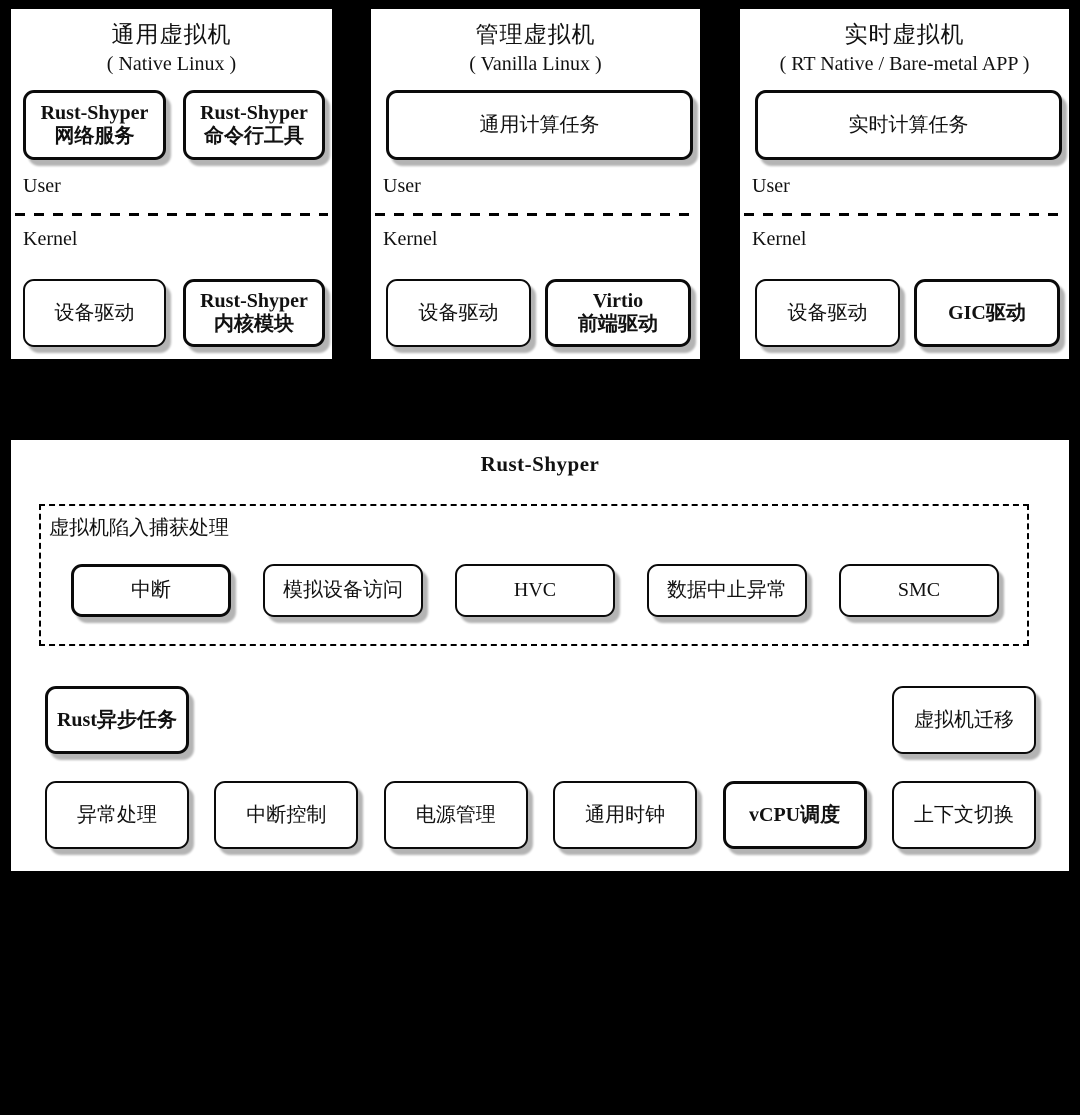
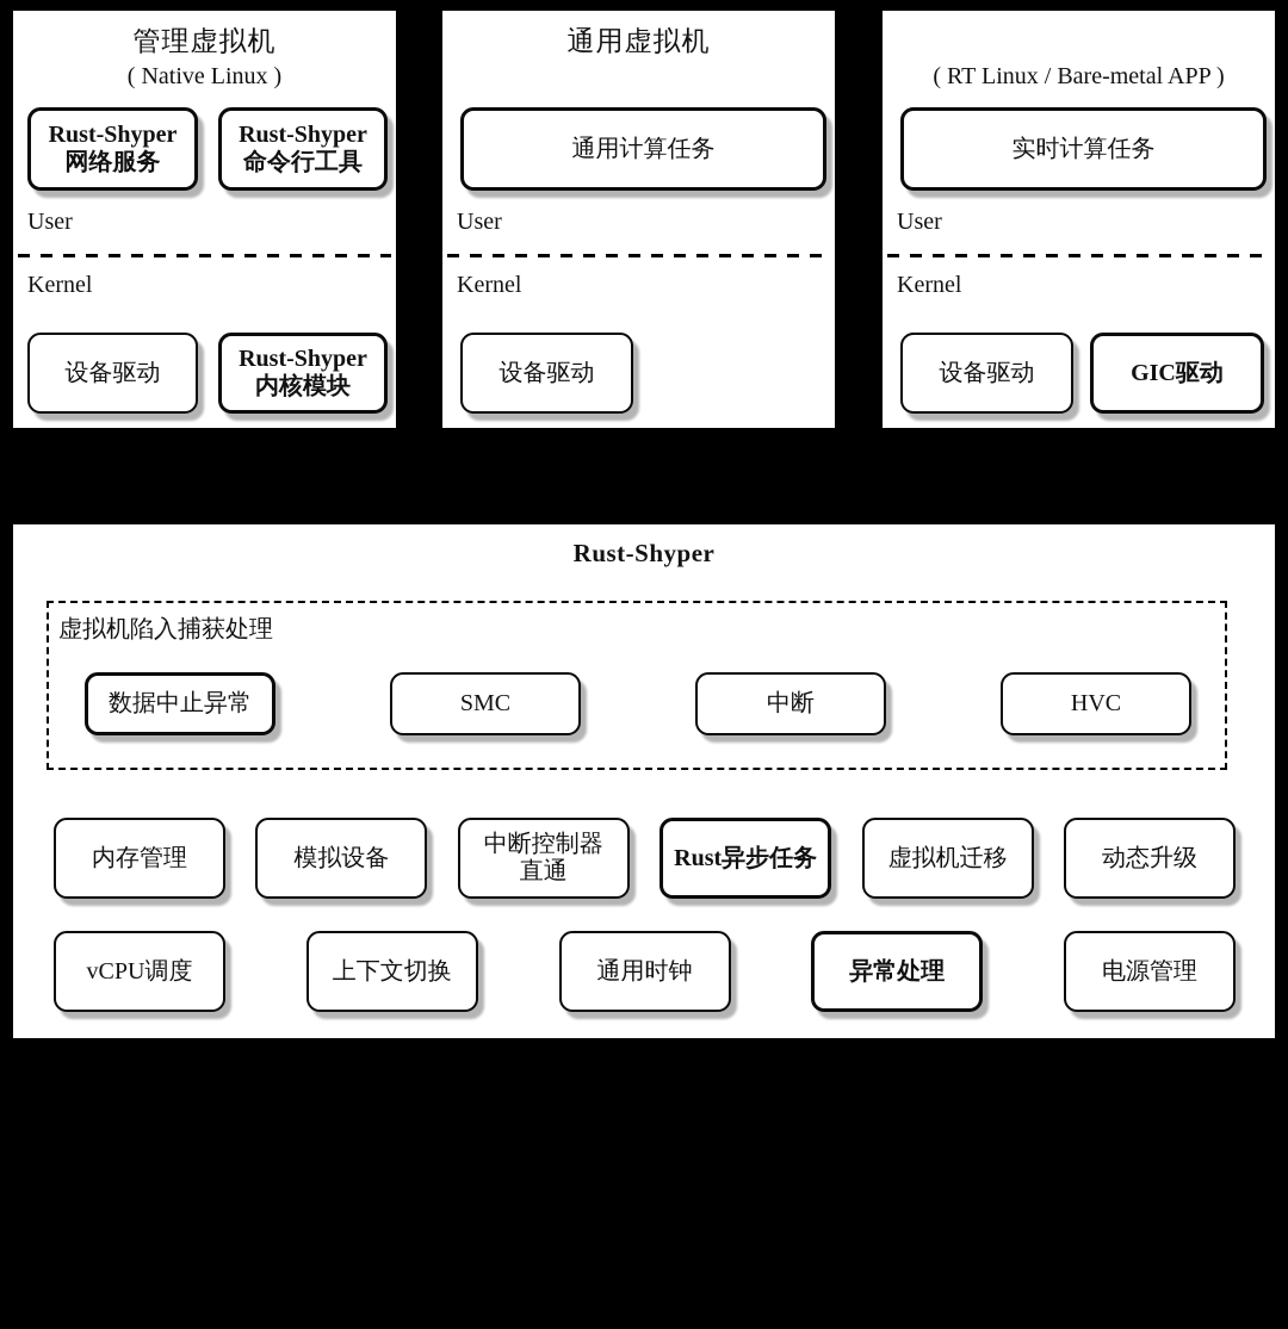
- 通用虚拟机
+ 管理虚拟机
  ( Native Linux )
  Rust-Shyper
  网络服务
  Rust-Shyper
  命令行工具
  User
  Kernel
  设备驱动
  Rust-Shyper
  内核模块
- 管理虚拟机
+ 通用虚拟机
- ( Vanilla Linux )
  通用计算任务
  User
  Kernel
  设备驱动
- Virtio
- 前端驱动
- 实时虚拟机
- ( RT Native / Bare-metal APP )
+ ( RT Linux / Bare-metal APP )
  实时计算任务
  User
  Kernel
  设备驱动
  GIC驱动
  Rust-Shyper
  虚拟机陷入捕获处理
- 中断
+ 数据中止异常
- 模拟设备访问
- HVC
+ SMC
- 数据中止异常
+ 中断
- SMC
+ HVC
+ 内存管理
+ 模拟设备
+ 中断控制器
+ 直通
  Rust异步任务
  虚拟机迁移
+ 动态升级
- 异常处理
+ vCPU调度
- 中断控制
- 电源管理
+ 上下文切换
  通用时钟
- vCPU调度
+ 异常处理
- 上下文切换
+ 电源管理
